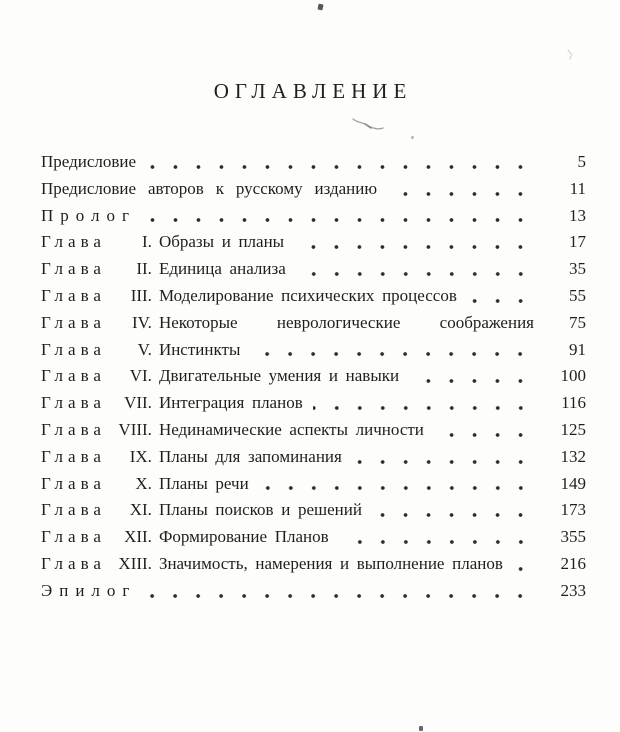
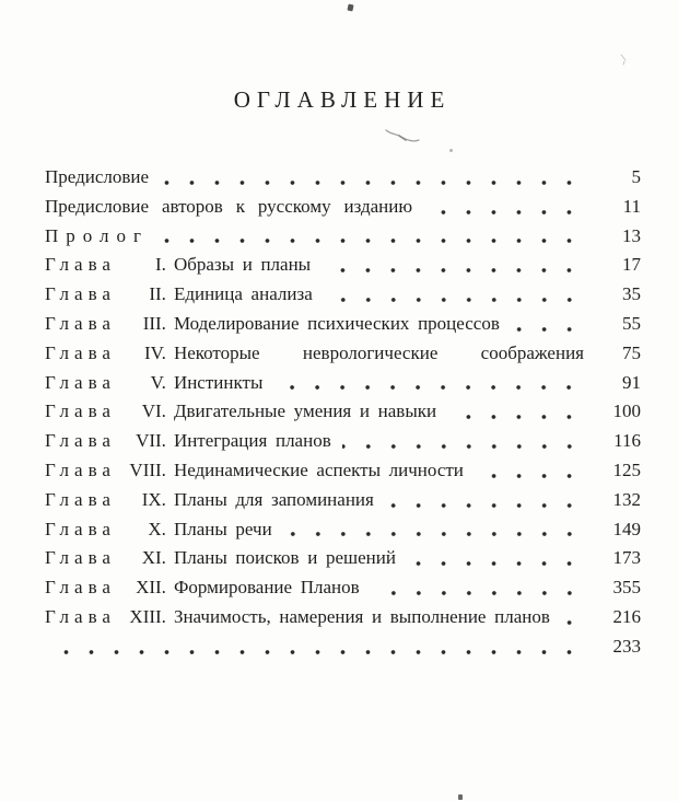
  ОГЛАВЛЕНИЕ
  Предисловие
  5
  Предисловие авторов к русскому изданию
  11
  Пролог
  13
  Глава
  I.
  Образы и планы
  17
  Глава
  II.
  Единица анализа
  35
  Глава
  III.
  Моделирование психических процессов
  55
  Глава
  IV.
  Некоторые неврологические соображения
  75
  Глава
  V.
  Инстинкты
  91
  Глава
  VI.
  Двигательные умения и навыки
  100
  Глава
  VII.
  Интеграция планов
  116
  Глава
  VIII.
  Нединамические аспекты личности
  125
  Глава
  IX.
  Планы для запоминания
  132
  Глава
  X.
  Планы речи
  149
  Глава
  XI.
  Планы поисков и решений
  173
  Глава
  XII.
  Формирование Планов
  355
  Глава
  XIII.
  Значимость, намерения и выполнение планов
  216
- Эпилог
  233
